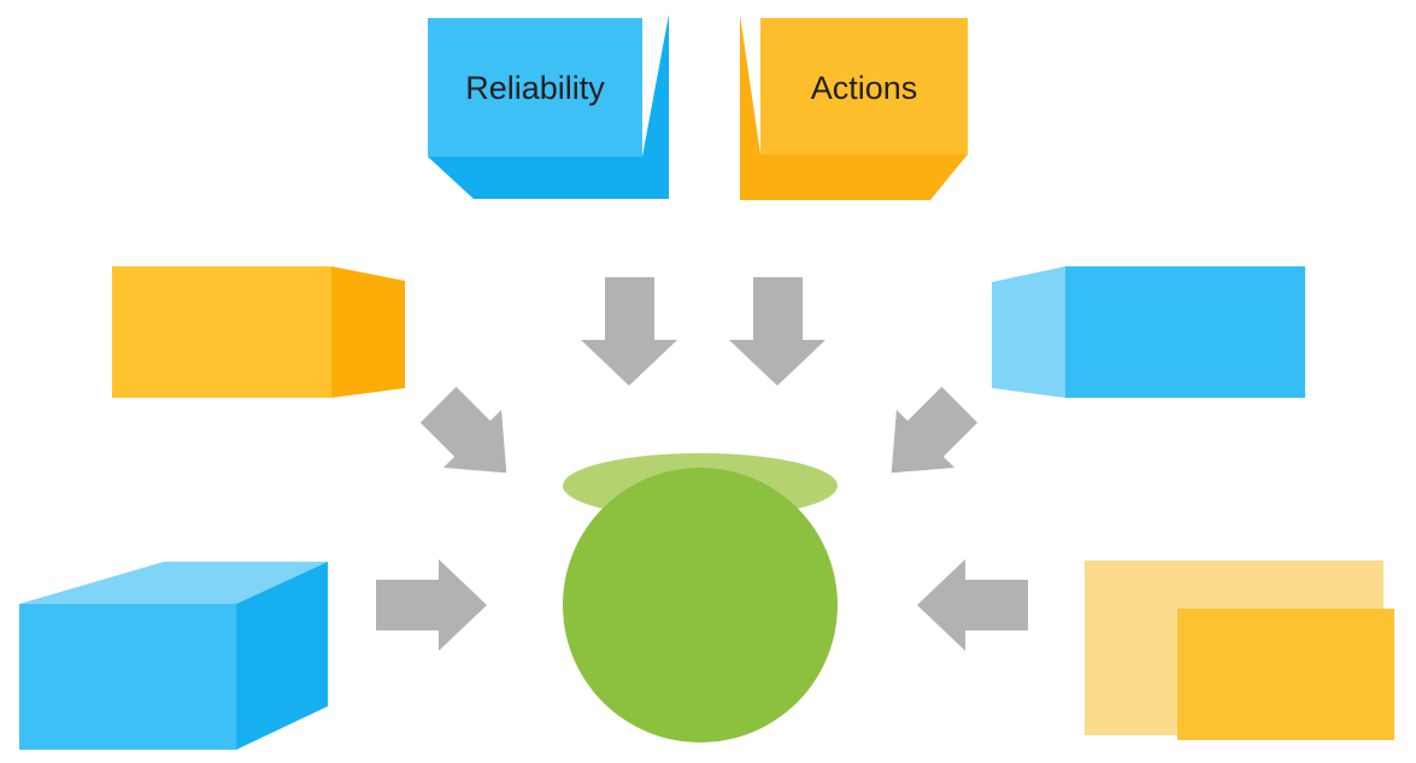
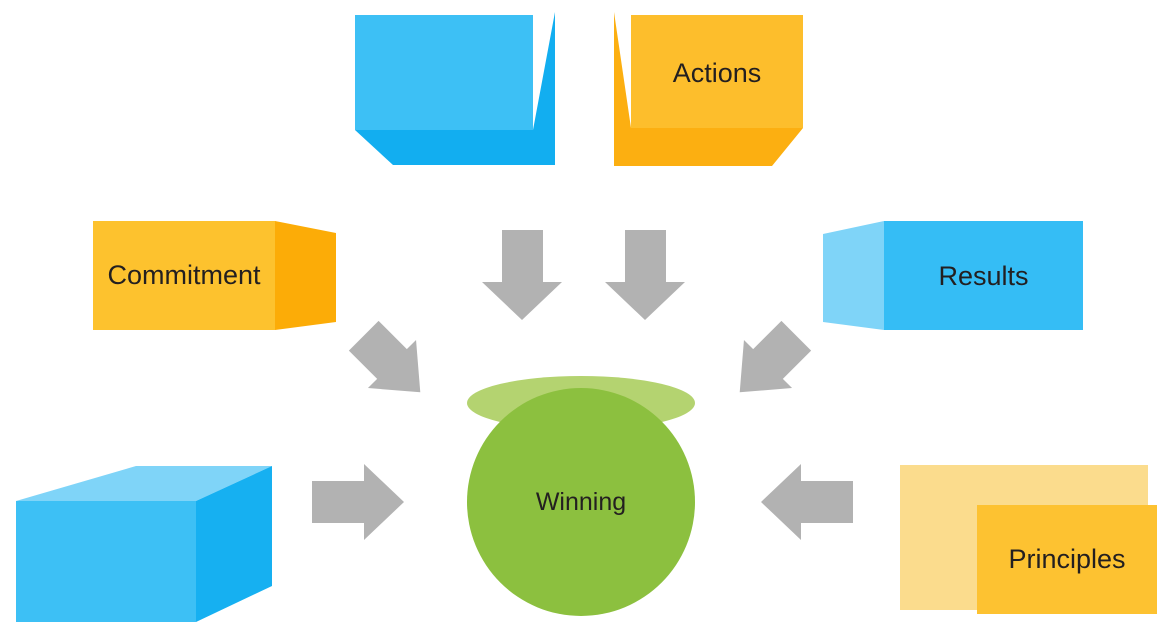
- Reliability
  Actions
+ Commitment
+ Results
+ Principles
+ Winning
